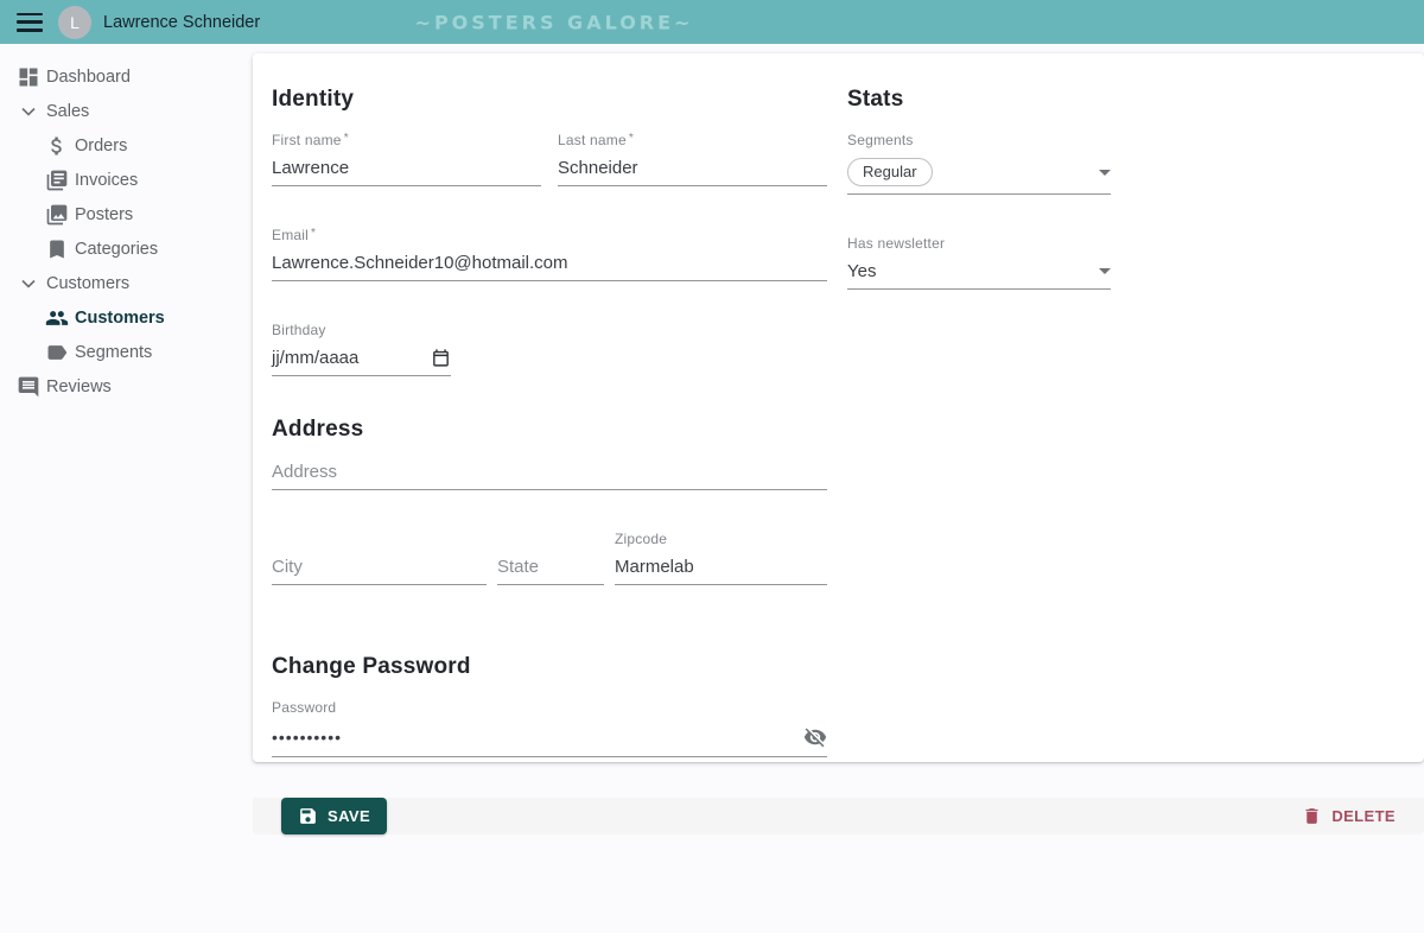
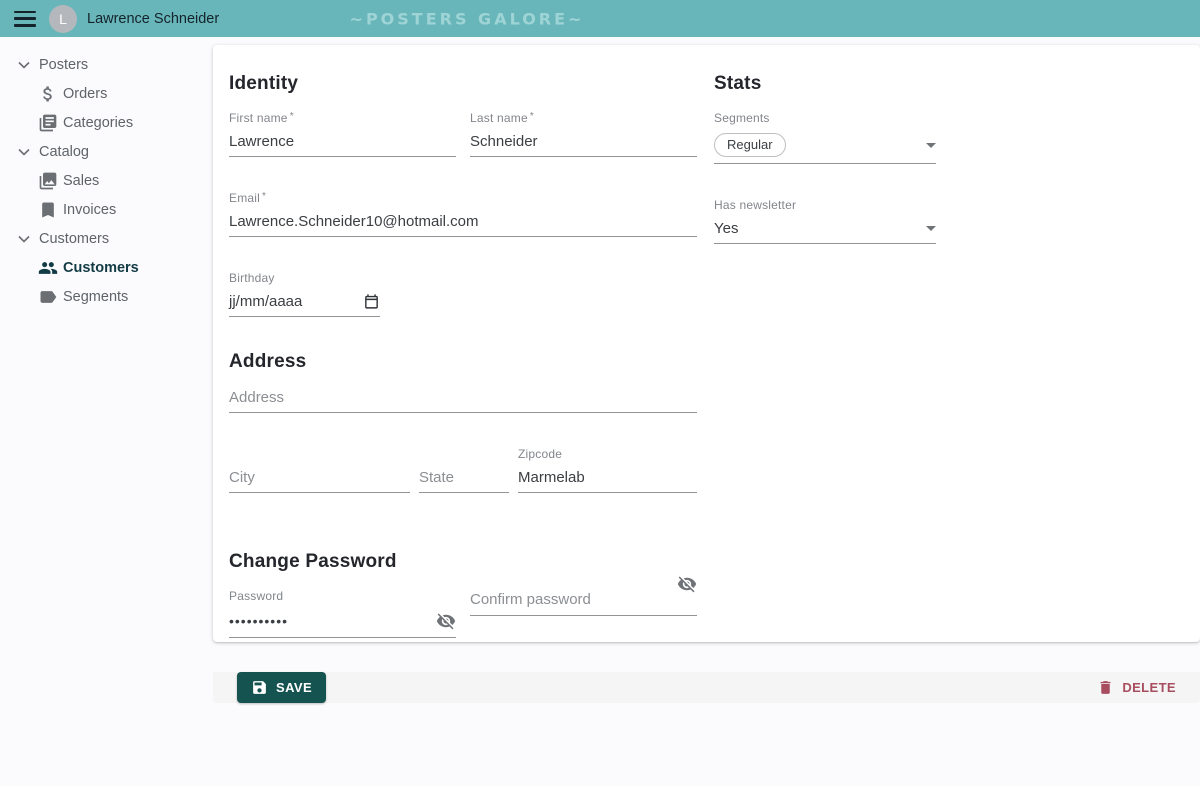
  L
  Lawrence Schneider
  ~POSTERS GALORE~
- Dashboard
- Sales
+ Posters
  Orders
- Invoices
+ Categories
+ Catalog
- Posters
+ Sales
- Categories
+ Invoices
  Customers
  Customers
  Segments
- Reviews
  Identity
  First name *
  Lawrence
  Last name *
  Schneider
  Email *
  Lawrence.Schneider10@hotmail.com
  Birthday
  jj/mm/aaaa
  Address
  Address
  City
  State
  Zipcode
  Marmelab
  Change Password
  Password
  ••••••••••
+ Confirm password
  Stats
  Segments
  Regular
  Has newsletter
  Yes
  SAVE
  DELETE
